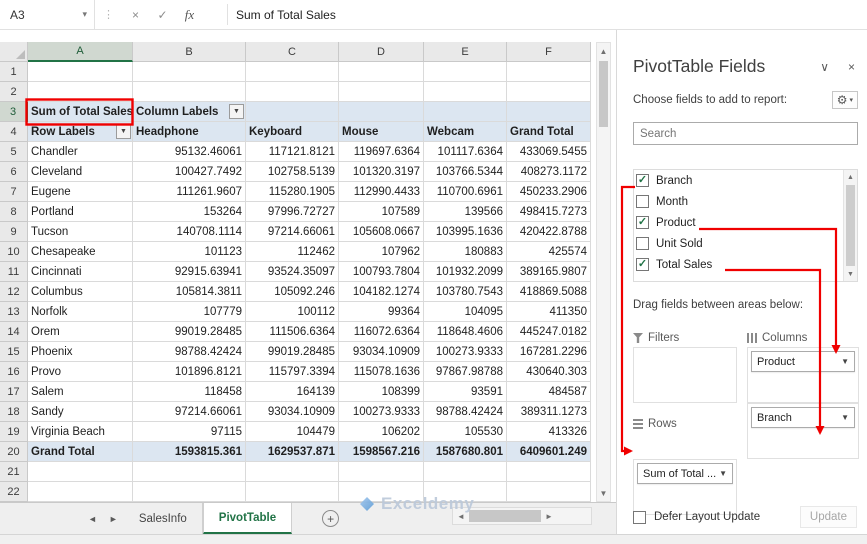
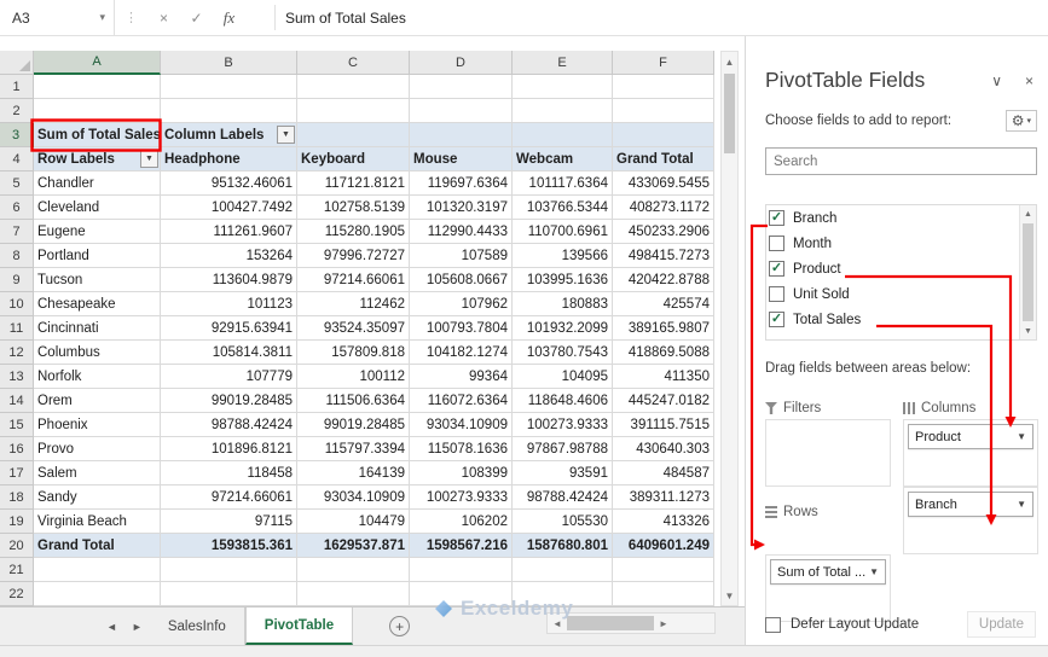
  A3
  ▾
  ⋮
  ×
  ✓
  fx
  Sum of Total Sales
  A
  B
  C
  D
  E
  F
  1
  2
  3
  Sum of Total Sales
  Column Labels
  4
  Row Labels
  Headphone
  Keyboard
  Mouse
  Webcam
  Grand Total
  5
  Chandler
  95132.46061
  117121.8121
  119697.6364
  101117.6364
  433069.5455
  6
  Cleveland
  100427.7492
  102758.5139
  101320.3197
  103766.5344
  408273.1172
  7
  Eugene
  111261.9607
  115280.1905
  112990.4433
  110700.6961
  450233.2906
  8
  Portland
  153264
  97996.72727
  107589
  139566
  498415.7273
  9
  Tucson
- 140708.1114
+ 113604.9879
  97214.66061
  105608.0667
  103995.1636
  420422.8788
  10
  Chesapeake
  101123
  112462
  107962
  180883
  425574
  11
  Cincinnati
  92915.63941
  93524.35097
  100793.7804
  101932.2099
  389165.9807
  12
  Columbus
  105814.3811
- 105092.246
+ 157809.818
  104182.1274
  103780.7543
  418869.5088
  13
  Norfolk
  107779
  100112
  99364
  104095
  411350
  14
  Orem
  99019.28485
  111506.6364
  116072.6364
  118648.4606
  445247.0182
  15
  Phoenix
  98788.42424
  99019.28485
  93034.10909
  100273.9333
- 167281.2296
+ 391115.7515
  16
  Provo
  101896.8121
  115797.3394
  115078.1636
  97867.98788
  430640.303
  17
  Salem
  118458
  164139
  108399
  93591
  484587
  18
  Sandy
  97214.66061
  93034.10909
  100273.9333
  98788.42424
  389311.1273
  19
  Virginia Beach
  97115
  104479
  106202
  105530
  413326
  20
  Grand Total
  1593815.361
  1629537.871
  1598567.216
  1587680.801
  6409601.249
  21
  22
  ▲
  ▼
  ◄
  ►
  SalesInfo
  PivotTable
  +
  ◄
  ►
  Exceldemy
  PivotTable Fields
  ∨
  ×
  Choose fields to add to report:
  ⚙
  Search
  ✓
  Branch
  Month
  ✓
  Product
  Unit Sold
  ✓
  Total Sales
  Drag fields between areas below:
  Filters
  Columns
  Product
  ▼
  Rows
  Branch
  ▼
  Sum of Total ...
  ▼
  Defer Layout Update
  Update
